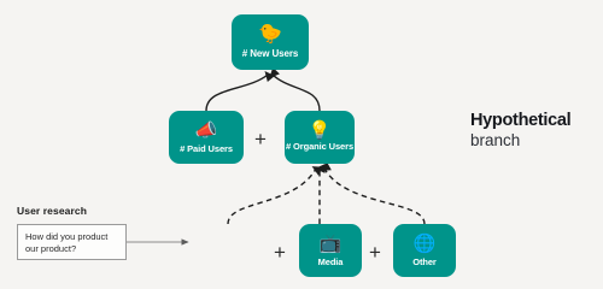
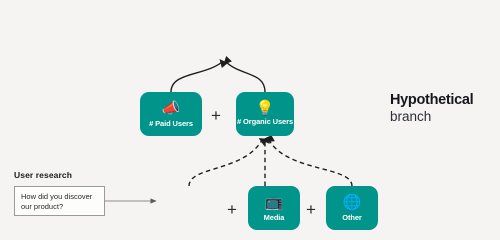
- 🐤
- # New Users
  📣
  # Paid Users
  +
  💡
  # Organic Users
  +
  📺
  Media
  +
  🌐
  Other
  User research
- How did you product our product?
+ How did you discover our product?
  Hypothetical
  branch
